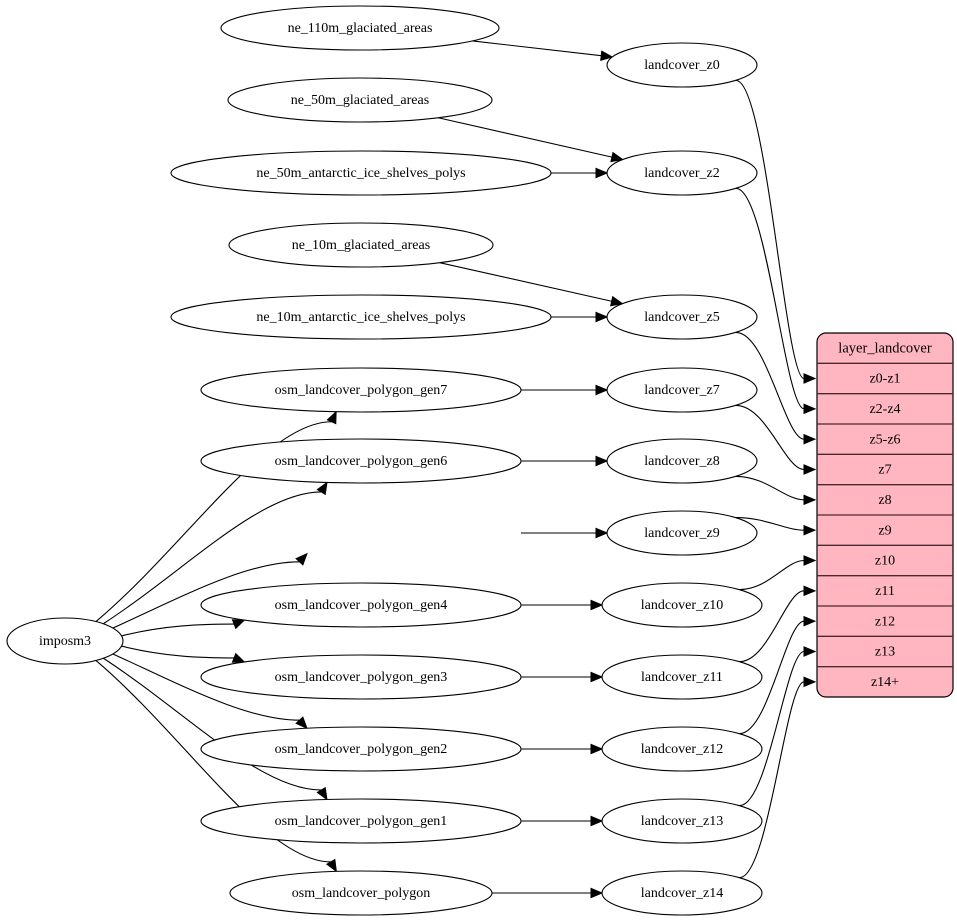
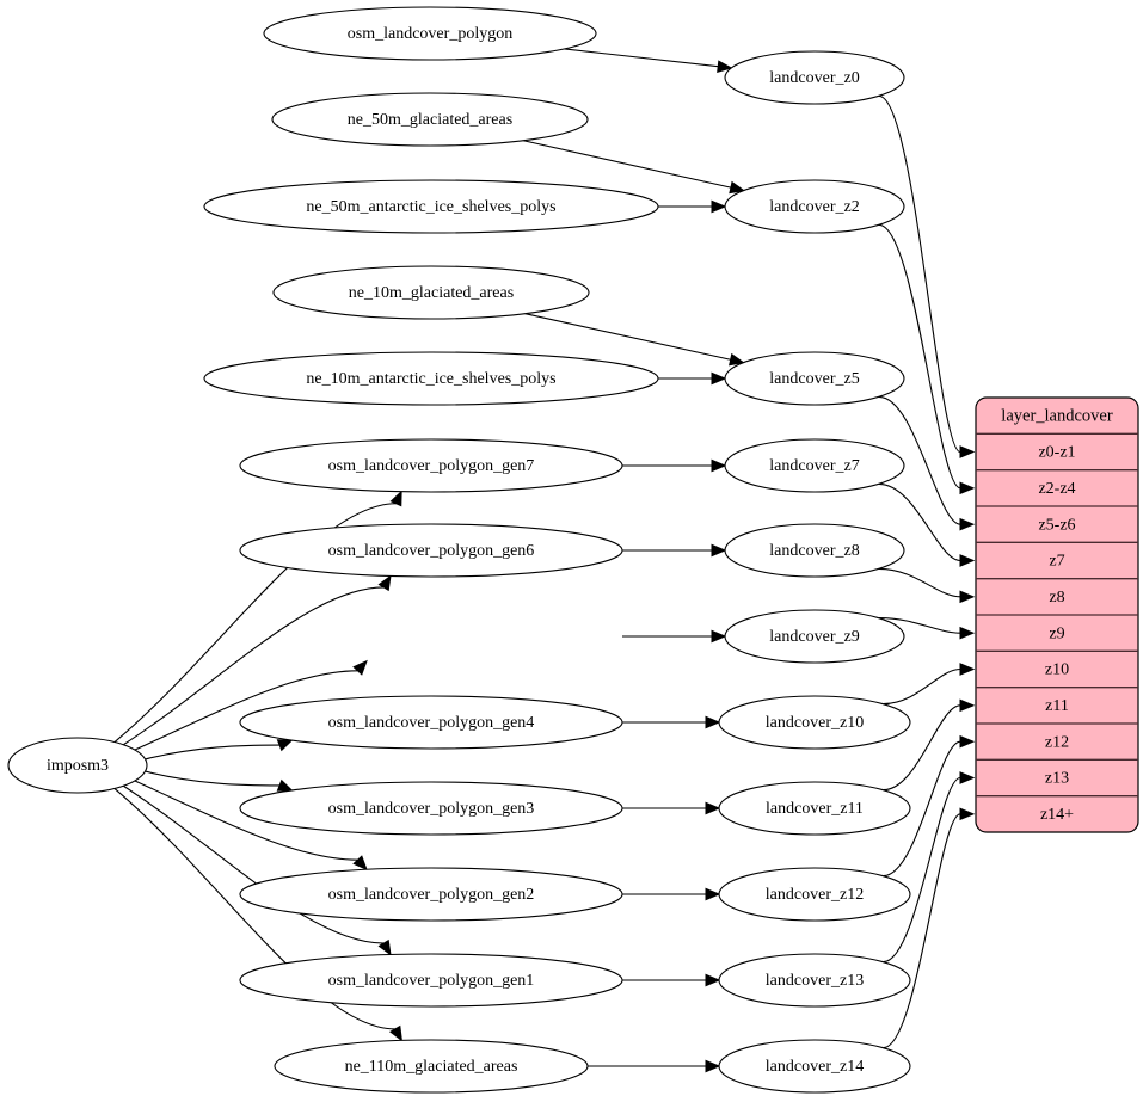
  imposm3
- ne_110m_glaciated_areas
+ osm_landcover_polygon
  ne_50m_glaciated_areas
  ne_50m_antarctic_ice_shelves_polys
  ne_10m_glaciated_areas
  ne_10m_antarctic_ice_shelves_polys
  osm_landcover_polygon_gen7
  osm_landcover_polygon_gen6
  osm_landcover_polygon_gen4
  osm_landcover_polygon_gen3
  osm_landcover_polygon_gen2
  osm_landcover_polygon_gen1
- osm_landcover_polygon
+ ne_110m_glaciated_areas
  landcover_z0
  landcover_z2
  landcover_z5
  landcover_z7
  landcover_z8
  landcover_z9
  landcover_z10
  landcover_z11
  landcover_z12
  landcover_z13
  landcover_z14
  layer_landcover
  z0-z1
  z2-z4
  z5-z6
  z7
  z8
  z9
  z10
  z11
  z12
  z13
  z14+
